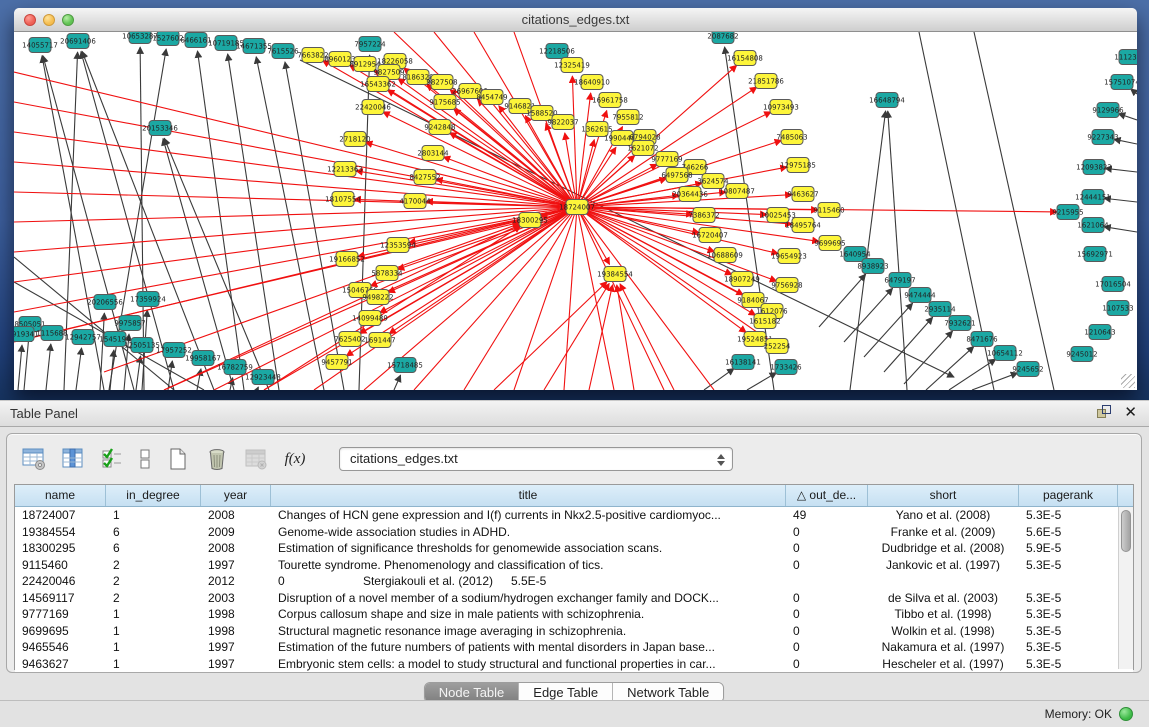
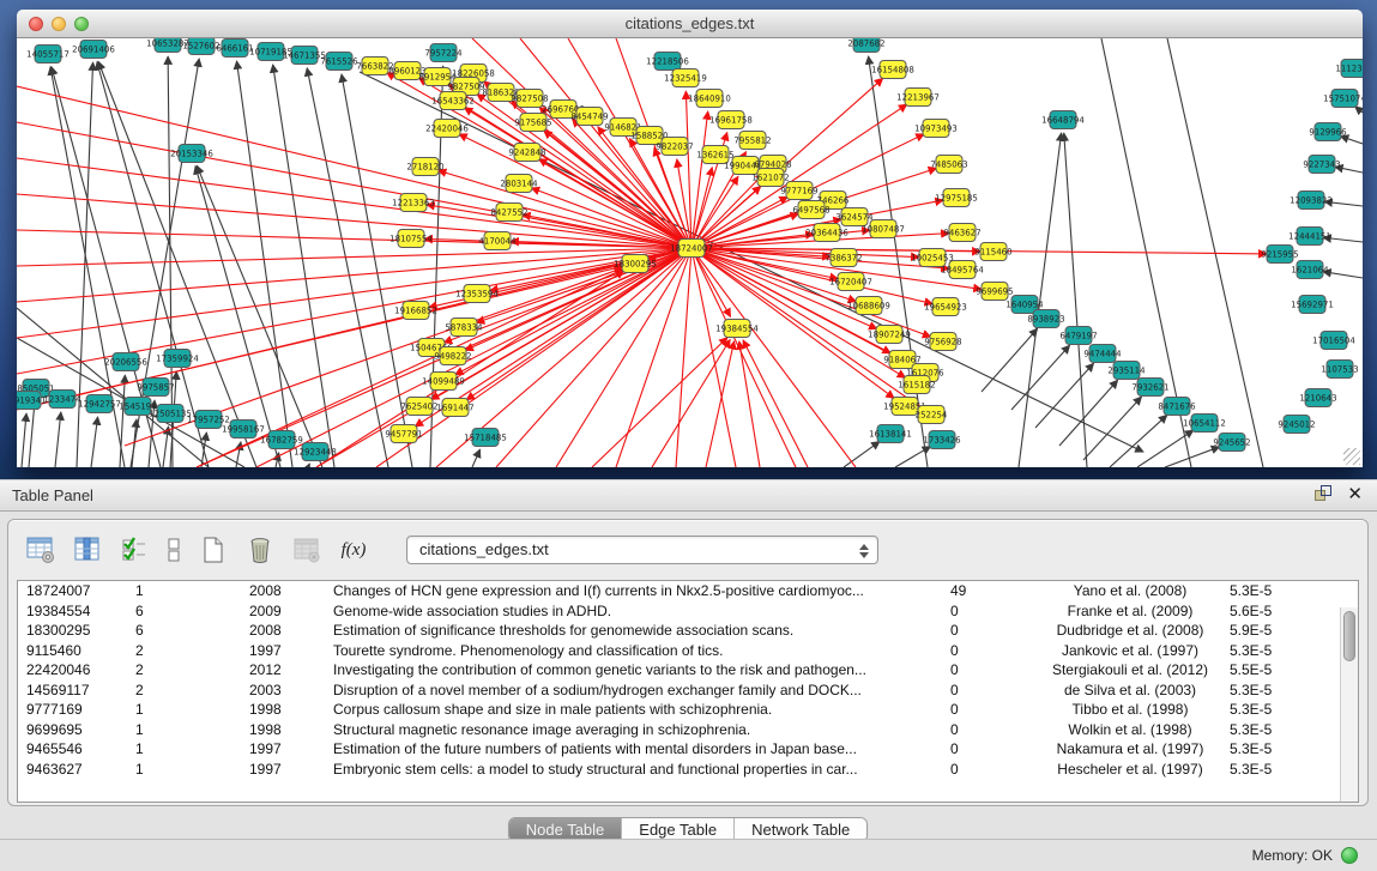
  citations_edges.txt
  18724007
  14055717
  20691406
  10653287
  1527602
  6466161
  10719185
  14671355
  7615526
  20153346
  7957224
  12218506
  2087682
  16648794
  11123
  1575107
  9129966
  9227343
  12093822
  12444151
  9215955
  1621064
  15692971
  17016504
  1107533
  1210643
  9245012
  1640954
  8938923
  6479197
  9474444
  2935114
  7932621
  8471676
  10654112
  9245652
  16138141
  1733426
  8505051
  919341
- 1115688
+ 1233474
  12942757
  20206556
  17359924
  9975857
  1545194
  12505135
  17957252
  19958167
  16782759
  12923448
  15718485
  7663822
  8960123
  8912954
  18226058
  9827509
  16543362
  818632
  9827508
  269676
  9175685
  8454749
  914682
  22420046
  1588520
  9822037
  2718120
  9242848
  2803144
  12213363
  8427552
  18107554
  4170044
  12353594
  19166852
  5878334
  150467
  9498222
  14099489
  7625402
  1691447
  9457791
  12325419
  18640910
  16961758
  7955812
  1362615
  1990444
  6794028
  1621072
  9777169
  46266
  6497568
  3624574
  20364436
  10807487
  16154808
- 21851786
+ 12213967
  10973493
  7485063
  12975185
  9463627
  7386372
  16720407
  18300295
  10025453
  18495764
  9115460
  9699695
  19654923
  10688609
  18907249
  9756928
  9184067
  1612076
  1615182
  195248
  252254
  19384554
  Table Panel
  ✕
  f(x)
  citations_edges.txt
- name
- in_degree
- year
- title
- △ out_de...
- short
- pagerank
  18724007
  1
  2008
  Changes of HCN gene expression and I(f) currents in Nkx2.5-positive cardiomyoc...
  49
  Yano et al. (2008)
  5.3E-5
  19384554
  6
  2009
  Genome-wide association studies in ADHD.
  0
  Franke et al. (2009)
  5.6E-5
  18300295
  6
  2008
  Estimation of significance thresholds for genomewide association scans.
  0
  Dudbridge et al. (2008)
  5.9E-5
  9115460
  2
  1997
  Tourette syndrome. Phenomenology and classification of tics.
  0
  Jankovic et al. (1997)
  5.3E-5
  22420046
  2
  2012
+ Investigating the contribution of common genetic variants to the risk and pathogen...
  0
  Stergiakouli et al. (2012)
  5.5E-5
  14569117
  2
  2003
  Disruption of a novel member of a sodium/hydrogen exchanger family and DOCK...
  0
  de Silva et al. (2003)
  5.3E-5
  9777169
  1
  1998
  Corpus callosum shape and size in male patients with schizophrenia.
  0
  Tibbo et al. (1998)
  5.3E-5
  9699695
  1
  1998
  Structural magnetic resonance image averaging in schizophrenia.
  0
  Wolkin et al. (1998)
  5.3E-5
  9465546
  1
  1997
  Estimation of the future numbers of patients with mental disorders in Japan base...
  0
  Nakamura et al. (1997)
  5.3E-5
  9463627
  1
  1997
  Embryonic stem cells: a model to study structural and functional properties in car...
  0
  Hescheler et al. (1997)
  5.3E-5
  Node Table
  Edge Table
  Network Table
  Memory: OK
